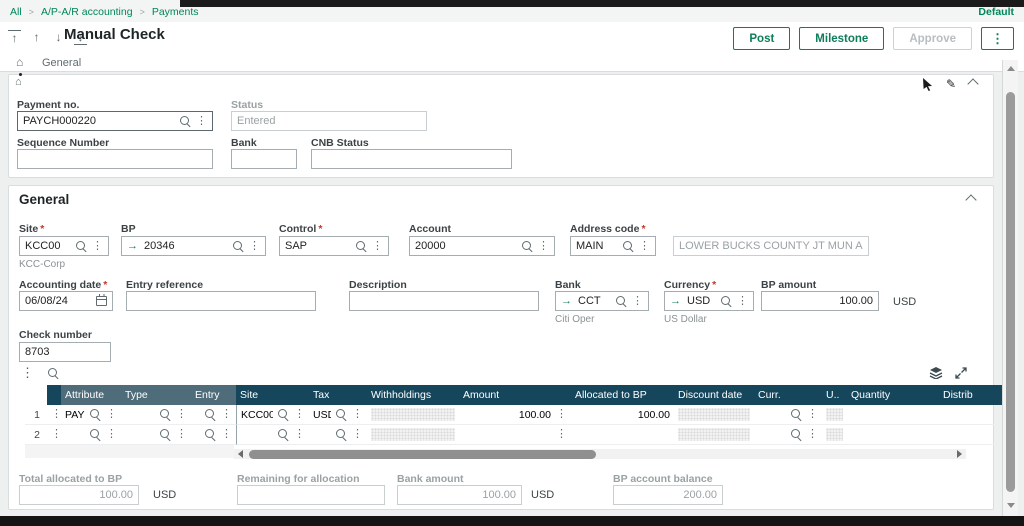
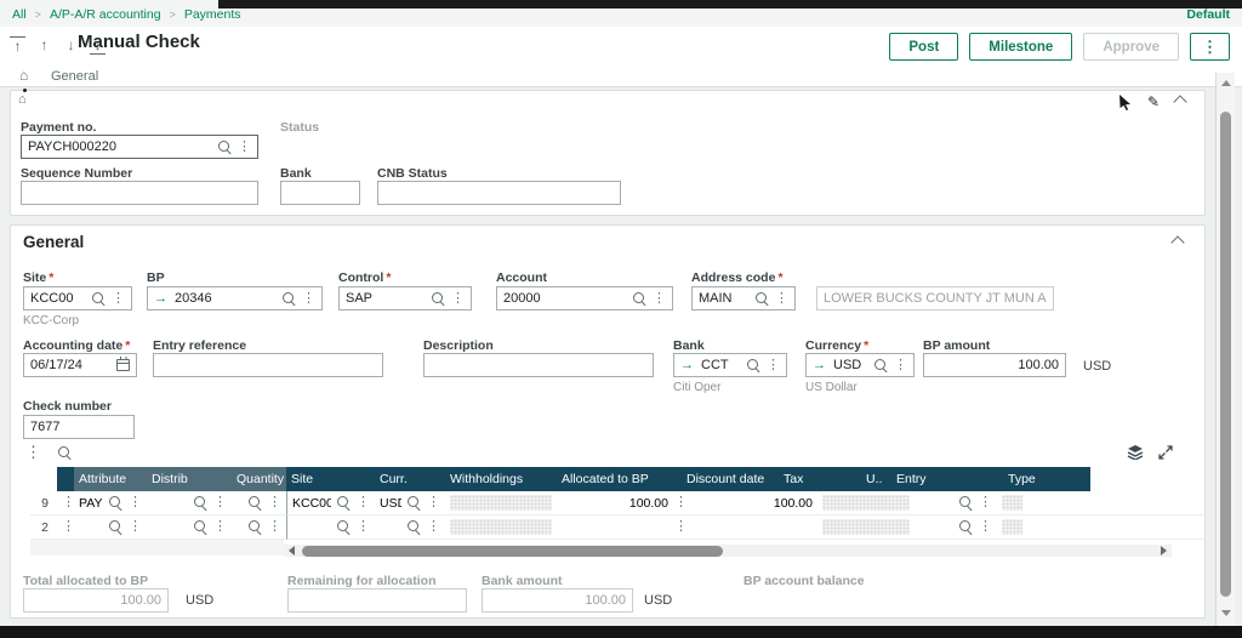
  All
  >
  A/P-A/R accounting
  >
  Payments
  Default
  ↑
  ↑
  ↓
  ↓
  Manual Check
  Post
  Milestone
  Approve
  ⋮
  ⌂
  General
  ⌂
  ✎
  Payment no.
  PAYCH000220
  ⋮
  Status
- Entered
  Sequence Number
  Bank
  CNB Status
  General
  Site *
  KCC00
  ⋮
  KCC-Corp
  BP
  →
  20346
  ⋮
  Control *
  SAP
  ⋮
  Account
  20000
  ⋮
  Address code *
  MAIN
  ⋮
  LOWER BUCKS COUNTY JT MUN A
  Accounting date *
- 06/08/24
+ 06/17/24
  Entry reference
  Description
  Bank
  →
  CCT
  ⋮
  Citi Oper
  Currency *
  →
  USD
  ⋮
  US Dollar
  BP amount
  100.00
  USD
  Check number
- 8703
+ 7677
  ⋮
  Attribute
- Type
+ Distrib
- Entry
+ Quantity
  Site
- Tax
+ Curr.
  Withholdings
- Amount
  Allocated to BP
  Discount date
- Curr.
+ Tax
  U..
- Quantity
+ Entry
- Distrib
+ Type
- 1
+ 9
  ⋮
  ⋮
  ⋮
  ⋮
  KCC00
  ⋮
  ⋮
  100.00
  ⋮
  100.00
  ⋮
  2
  ⋮
  ⋮
  ⋮
  ⋮
  ⋮
  ⋮
  ⋮
  ⋮
  Total allocated to BP
  100.00
  USD
  Remaining for allocation
  Bank amount
  100.00
  USD
  BP account balance
- 200.00
